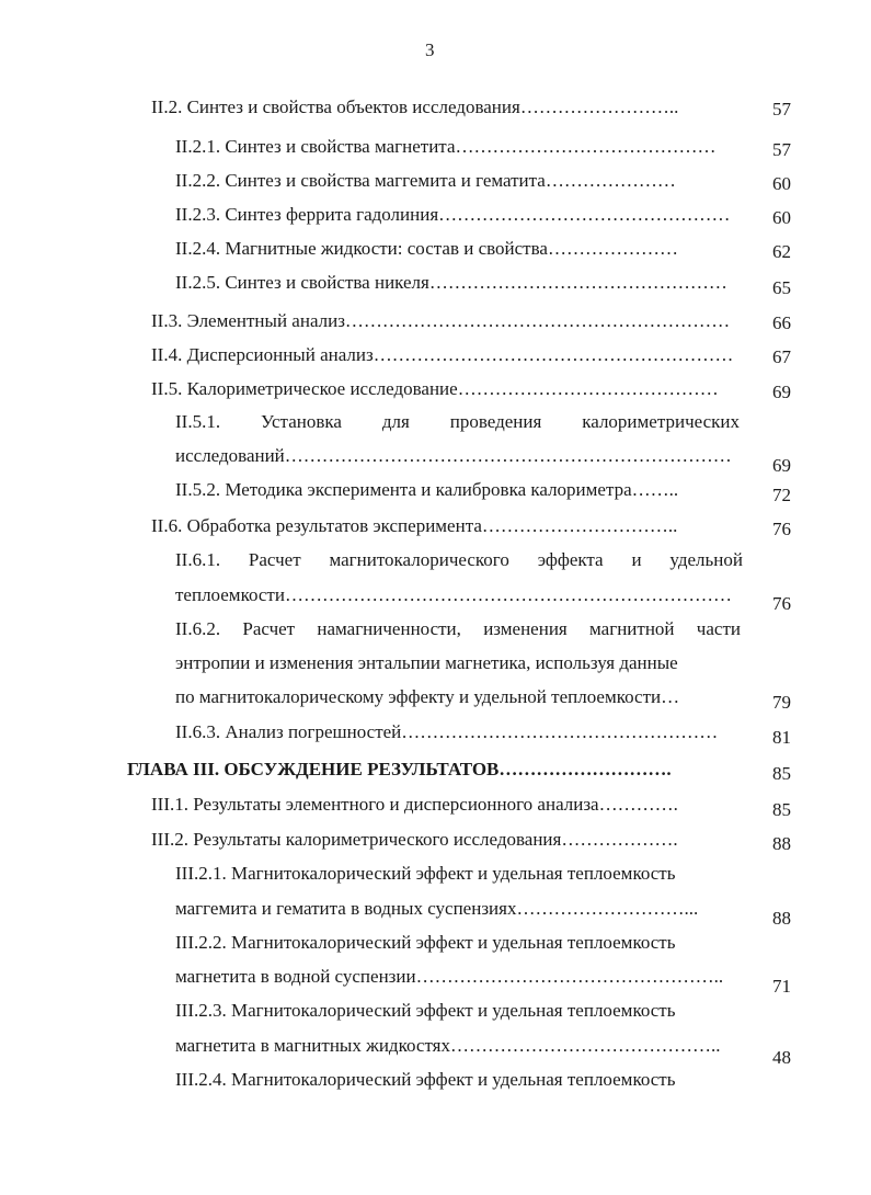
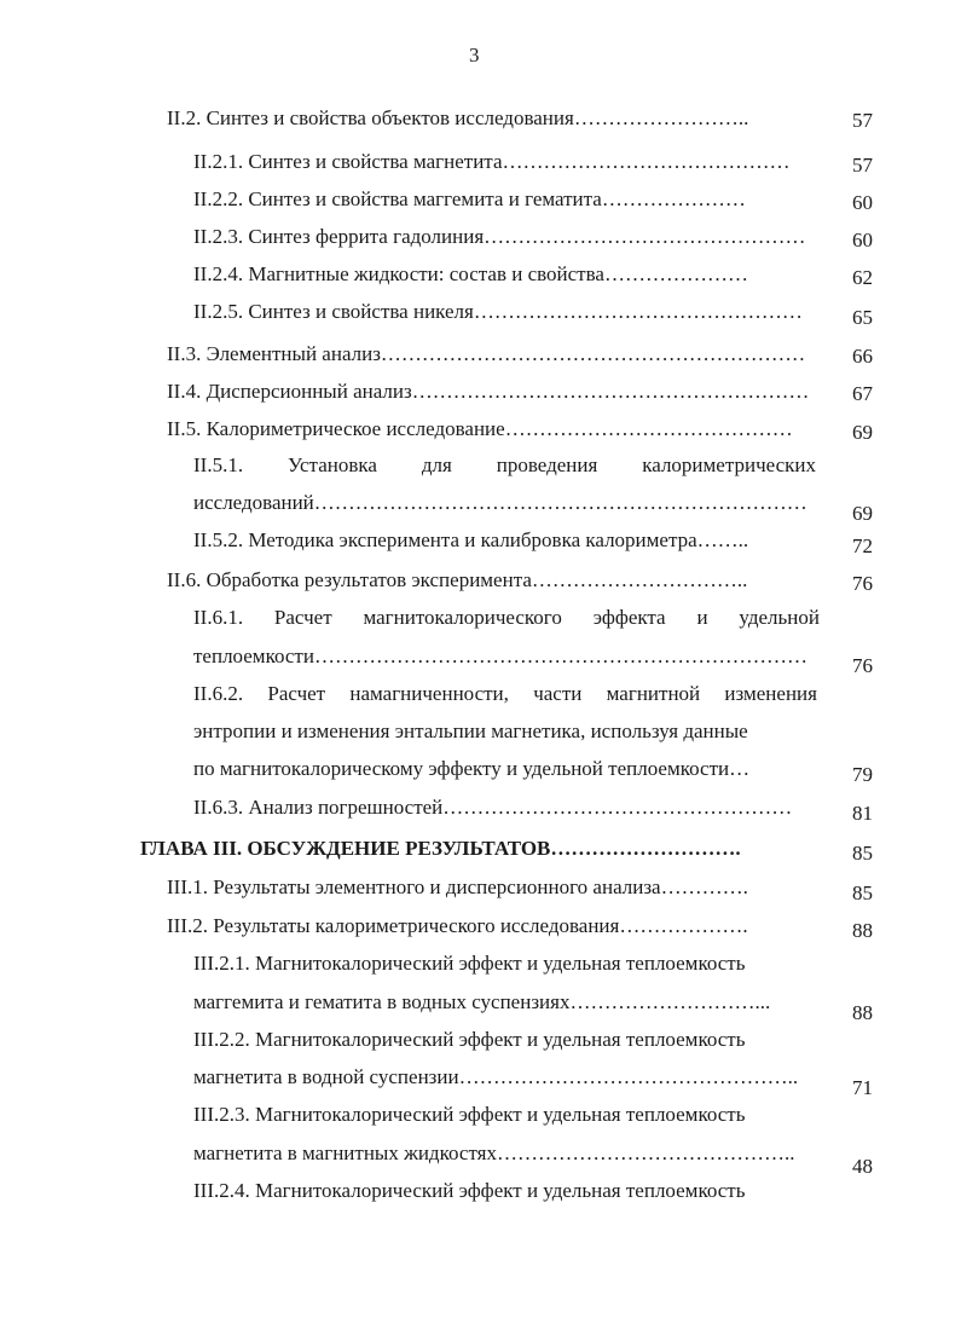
  3
  II.2. Синтез и свойства объектов исследования……………………..
  57
  II.2.1. Синтез и свойства магнетита……………………………………
  57
  II.2.2. Синтез и свойства маггемита и гематита…………………
  60
  II.2.3. Синтез феррита гадолиния…………………………………………
  60
  II.2.4. Магнитные жидкости: состав и свойства…………………
  62
  II.2.5. Синтез и свойства никеля…………………………………………
  65
  II.3. Элементный анализ………………………………………………………
  66
  II.4. Дисперсионный анализ…………………………………………………
  67
  II.5. Калориметрическое исследование……………………………………
  69
  II.5.1.
  Установка
  для
  проведения
  калориметрических
  исследований………………………………………………………………
  69
  II.5.2. Методика эксперимента и калибровка калориметра……..
  72
  II.6. Обработка результатов эксперимента…………………………..
  76
  II.6.1.
  Расчет
  магнитокалорического
  эффекта
  и
  удельной
  теплоемкости………………………………………………………………
  76
  II.6.2.
  Расчет
  намагниченности,
- изменения
+ части
  магнитной
- части
+ изменения
  энтропии и изменения энтальпии магнетика, используя данные
  по магнитокалорическому эффекту и удельной теплоемкости…
  79
  II.6.3. Анализ погрешностей……………………………………………
  81
  ГЛАВА III. ОБСУЖДЕНИЕ РЕЗУЛЬТАТОВ……………………….
  85
  III.1. Результаты элементного и дисперсионного анализа………….
  85
  III.2. Результаты калориметрического исследования……………….
  88
  III.2.1. Магнитокалорический эффект и удельная теплоемкость
  маггемита и гематита в водных суспензиях………………………...
  88
  III.2.2. Магнитокалорический эффект и удельная теплоемкость
  магнетита в водной суспензии…………………………………………..
  71
  III.2.3. Магнитокалорический эффект и удельная теплоемкость
  магнетита в магнитных жидкостях……………………………………..
  48
  III.2.4. Магнитокалорический эффект и удельная теплоемкость
